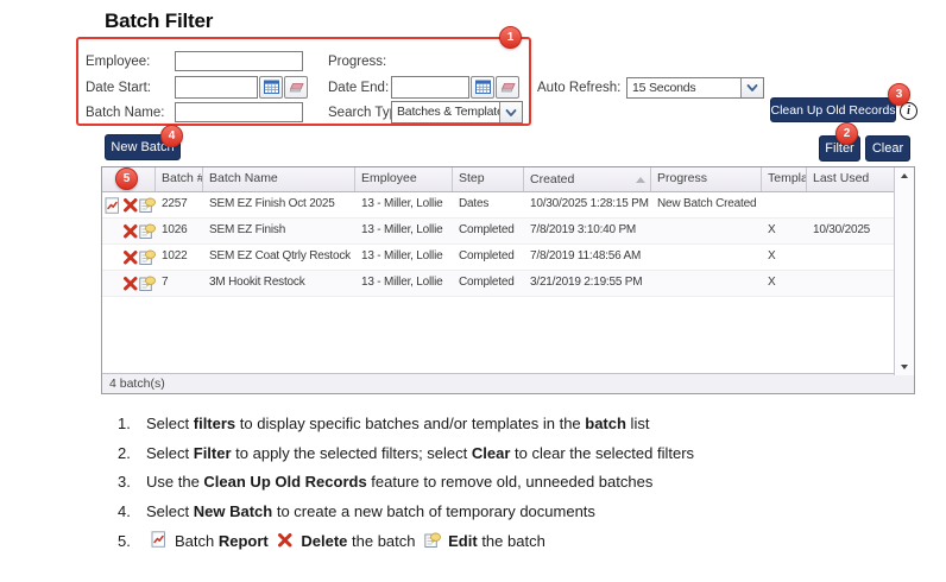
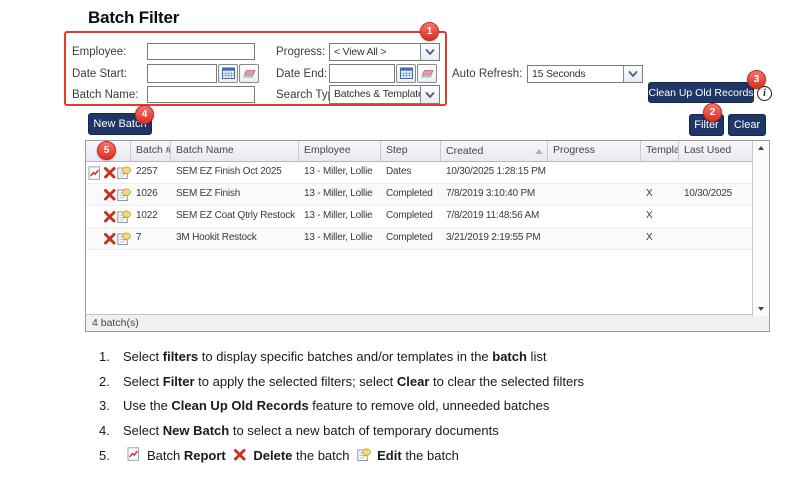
  Batch Filter
  Employee:
  Date Start:
  Batch Name:
  Progress:
  Date End:
  Search Ty
+ < View All >
  Batches & Templat
  Auto Refresh:
  15 Seconds
  Clean Up Old Records
  i
  New Batch
  Filter
  Clear
  1
  2
  3
  4
  5
  Batch #
  Batch Name
  Employee
  Step
  Created
  Progress
  Templa
  Last Used
  2257
  SEM EZ Finish Oct 2025
  13 - Miller, Lollie
  Dates
  10/30/2025 1:28:15 PM
- New Batch Created
  1026
  SEM EZ Finish
  13 - Miller, Lollie
  Completed
  7/8/2019 3:10:40 PM
  X
  10/30/2025
  1022
  SEM EZ Coat Qtrly Restock
  13 - Miller, Lollie
  Completed
  7/8/2019 11:48:56 AM
  X
  7
  3M Hookit Restock
  13 - Miller, Lollie
  Completed
  3/21/2019 2:19:55 PM
  X
  4 batch(s)
  1.
  Select filters to display specific batches and/or templates in the batch list
  2.
  Select Filter to apply the selected filters; select Clear to clear the selected filters
  3.
  Use the Clean Up Old Records feature to remove old, unneeded batches
  4.
- Select New Batch to create a new batch of temporary documents
+ Select New Batch to select a new batch of temporary documents
  5.
  Batch Report Delete the batch Edit the batch
